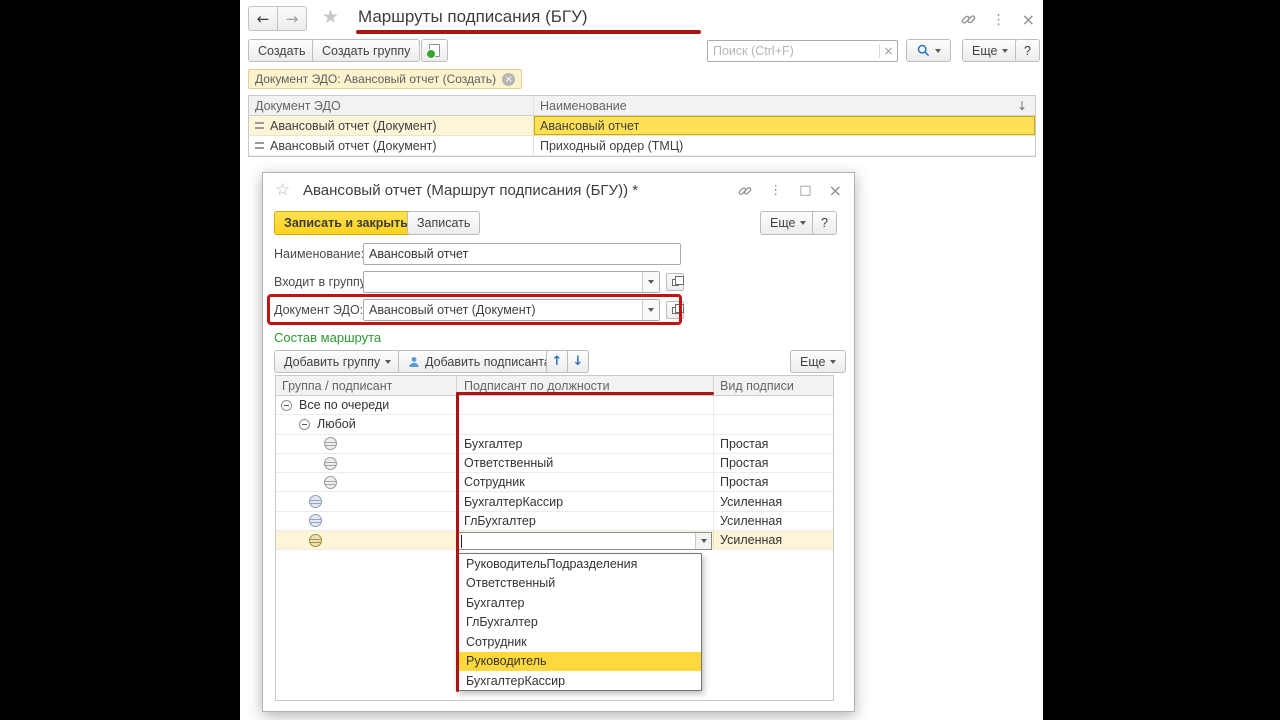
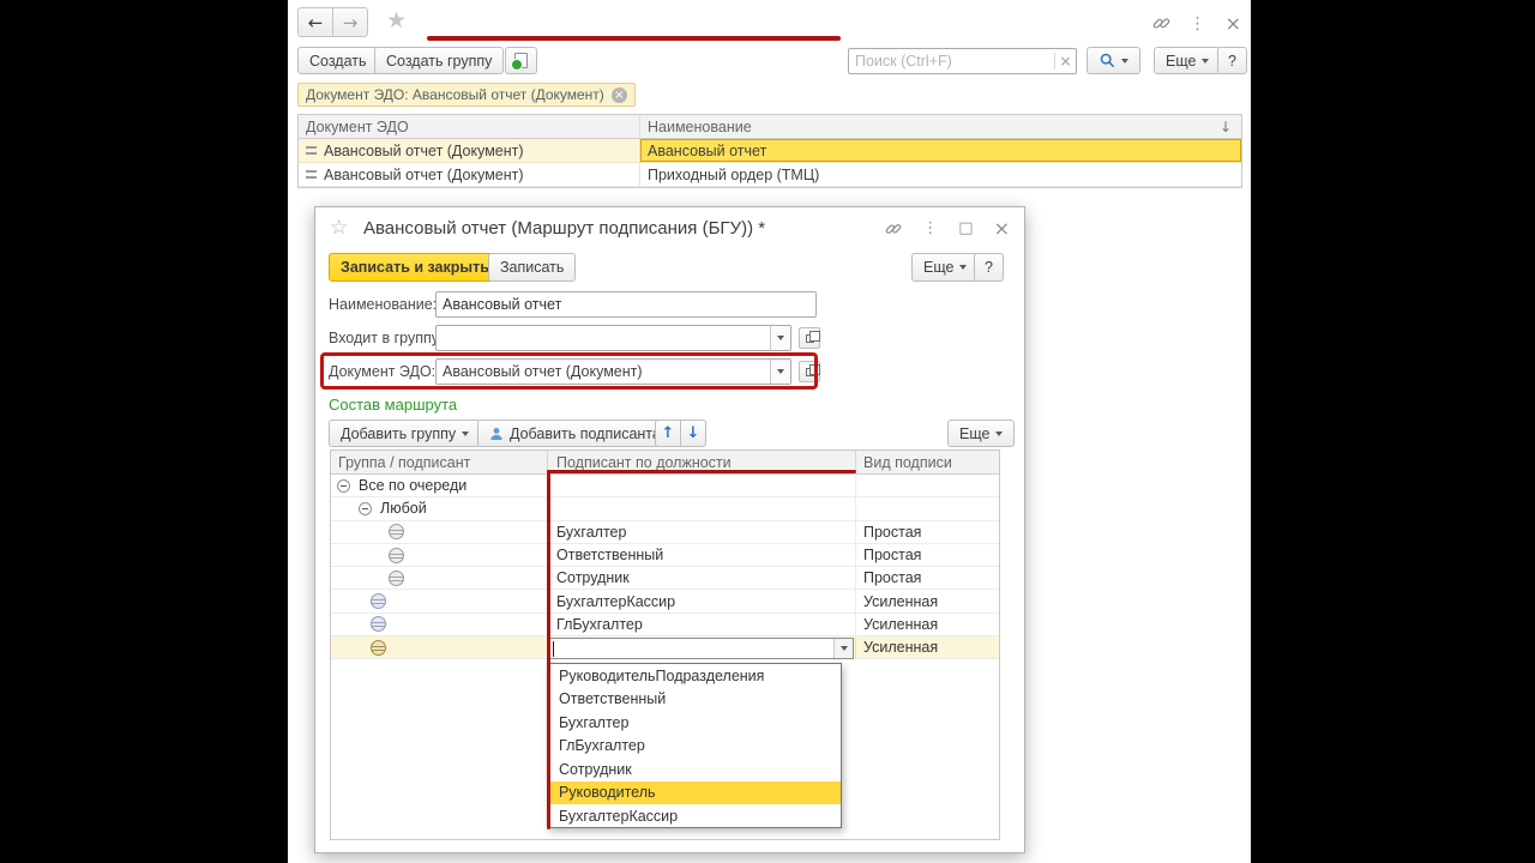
  ←
  →
  ★
- Маршруты подписания (БГУ)
  ⋮
  ×
  Создать
  Создать группу
  Поиск (Ctrl+F)
  ×
  Еще
  ?
- Документ ЭДО: Авансовый отчет (Создать)
+ Документ ЭДО: Авансовый отчет (Документ)
  ×
  Документ ЭДО
  Наименование
  ↓
  Авансовый отчет (Документ)
  Авансовый отчет
  Авансовый отчет (Документ)
  Приходный ордер (ТМЦ)
  ☆
  Авансовый отчет (Маршрут подписания (БГУ)) *
  ⋮
  □
  ×
  Записать и закрыть
  Записать
  Еще
  ?
  Наименование
  Авансовый отчет
  Входит в групп
  Документ ЭДО:
  Авансовый отчет (Документ)
  Состав маршрута
  Добавить группу
  Добавить подписант
  ↑
  ↓
  Еще
  Группа / подписант
  Подписант по должности
  Вид подписи
  Все по очереди
  Любой
  Бухгалтер
  Простая
  Ответственный
  Простая
  Сотрудник
  Простая
  БухгалтерКассир
  Усиленная
  ГлБухгалтер
  Усиленная
  Усиленная
  РуководительПодразделения
  Ответственный
  Бухгалтер
  ГлБухгалтер
  Сотрудник
  Руководитель
  БухгалтерКассир
